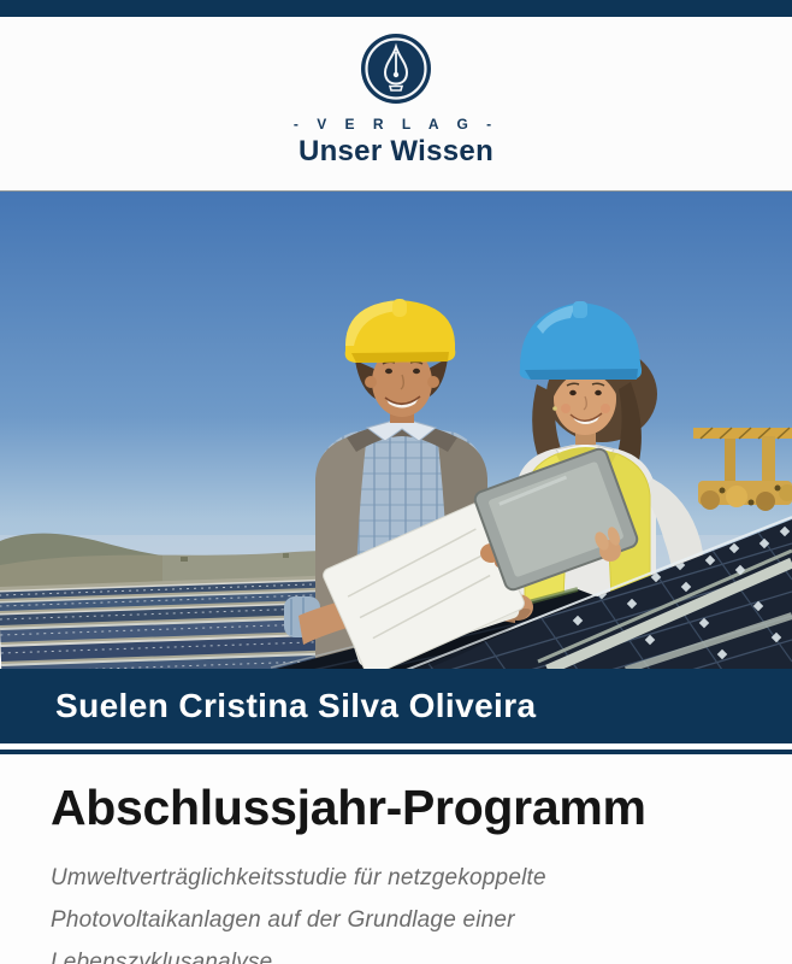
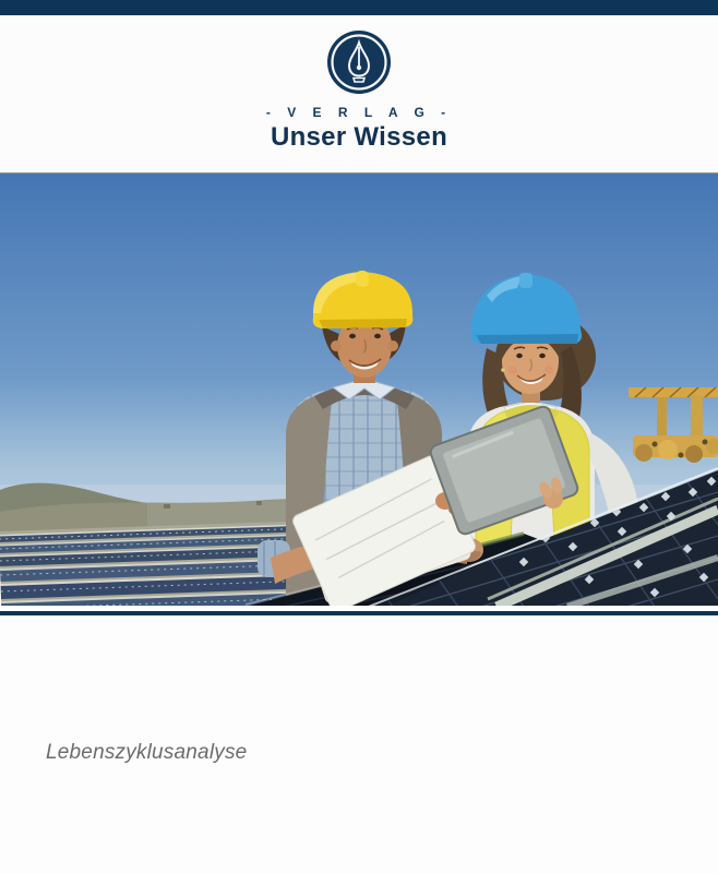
  - V E R L A G -
  Unser Wissen
- Suelen Cristina Silva Oliveira
- Abschlussjahr-Programm
- Umweltverträglichkeitsstudie für netzgekoppelte
- Photovoltaikanlagen auf der Grundlage einer
  Lebenszyklusanalyse
